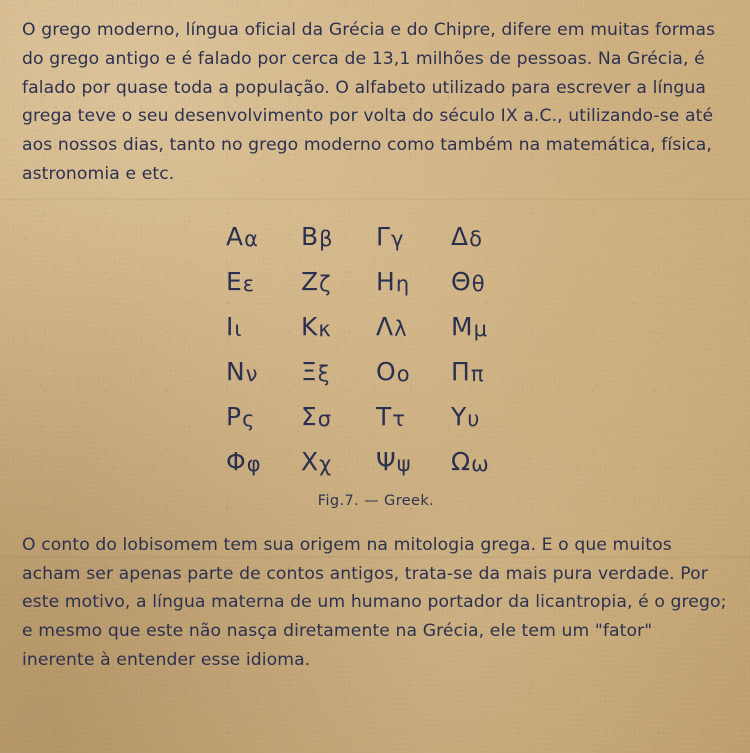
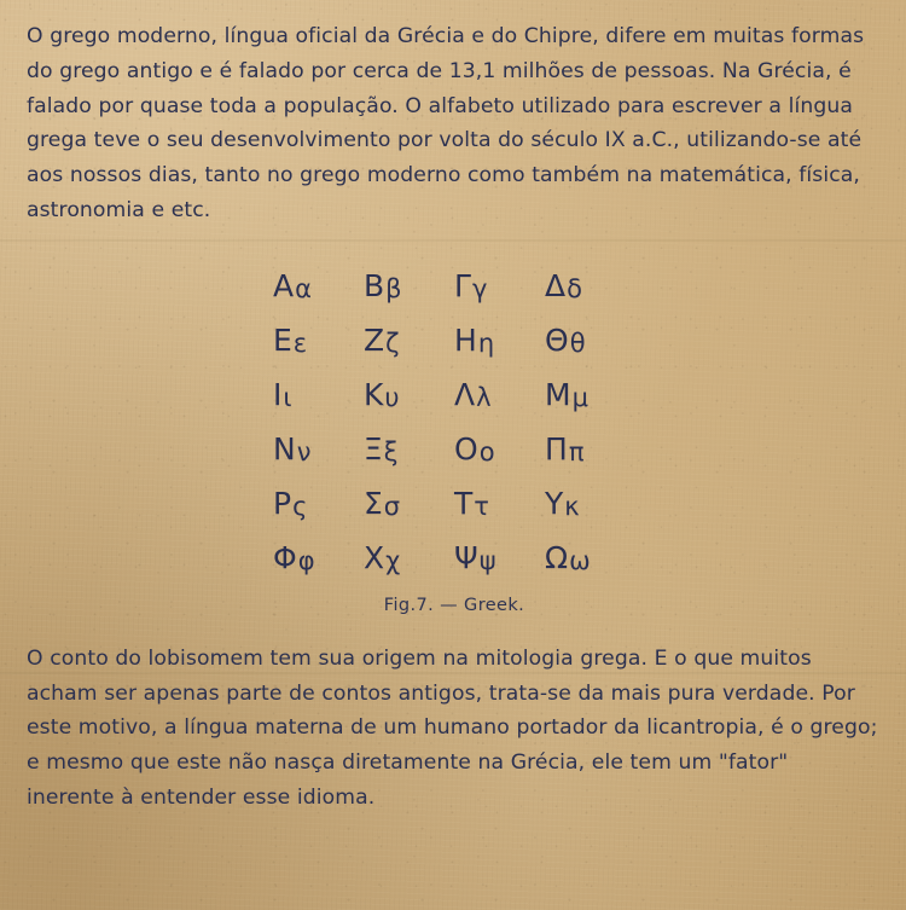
  O grego moderno, língua oficial da Grécia e do Chipre, difere em muitas formas do grego antigo e é falado por cerca de 13,1 milhões de pessoas. Na Grécia, é falado por quase toda a população. O alfabeto utilizado para escrever a língua grega teve o seu desenvolvimento por volta do século IX a.C., utilizando-se até aos nossos dias, tanto no grego moderno como também na matemática, física, astronomia e etc.
  Αα	Ββ	Γγ	Δδ
  Εε	Ζζ	Ηη	Θθ
- Ιι	Κκ	Λλ	Μμ
+ Ιι	Κυ	Λλ	Μμ
  Νν	Ξξ	Οο	Ππ
- Ρς	Σσ	Ττ	Υυ
+ Ρς	Σσ	Ττ	Υκ
  Φφ	Χχ	Ψψ	Ωω
  Fig.7. — Greek.
  O conto do lobisomem tem sua origem na mitologia grega. E o que muitos acham ser apenas parte de contos antigos, trata-se da mais pura verdade. Por este motivo, a língua materna de um humano portador da licantropia, é o grego; e mesmo que este não nasça diretamente na Grécia, ele tem um "fator" inerente à entender esse idioma.
